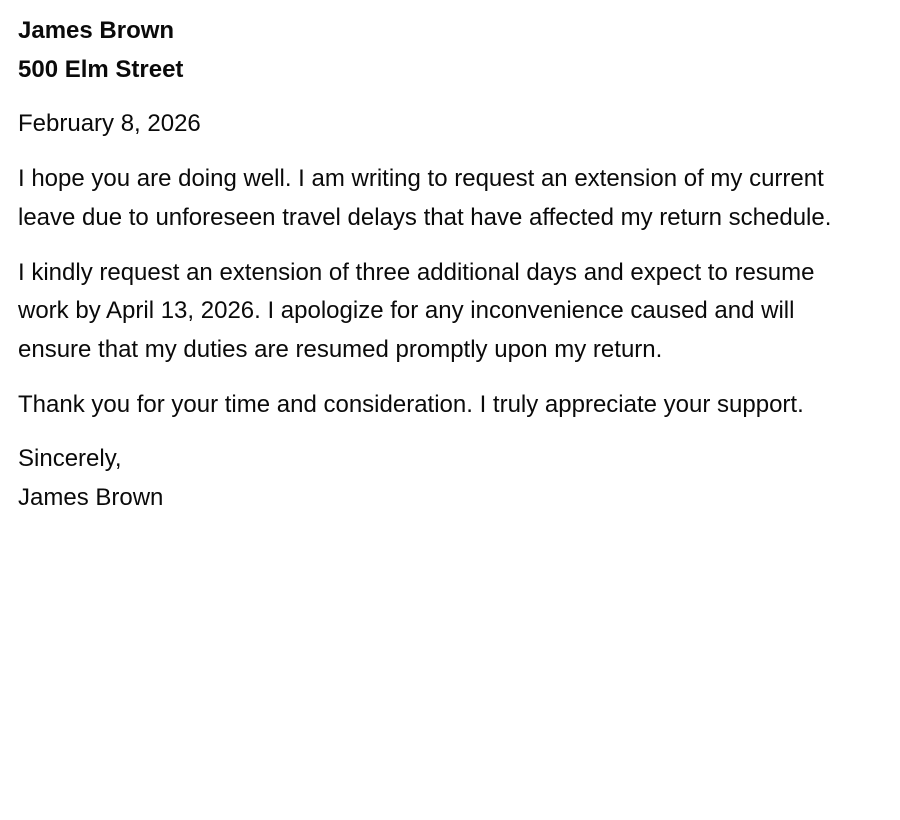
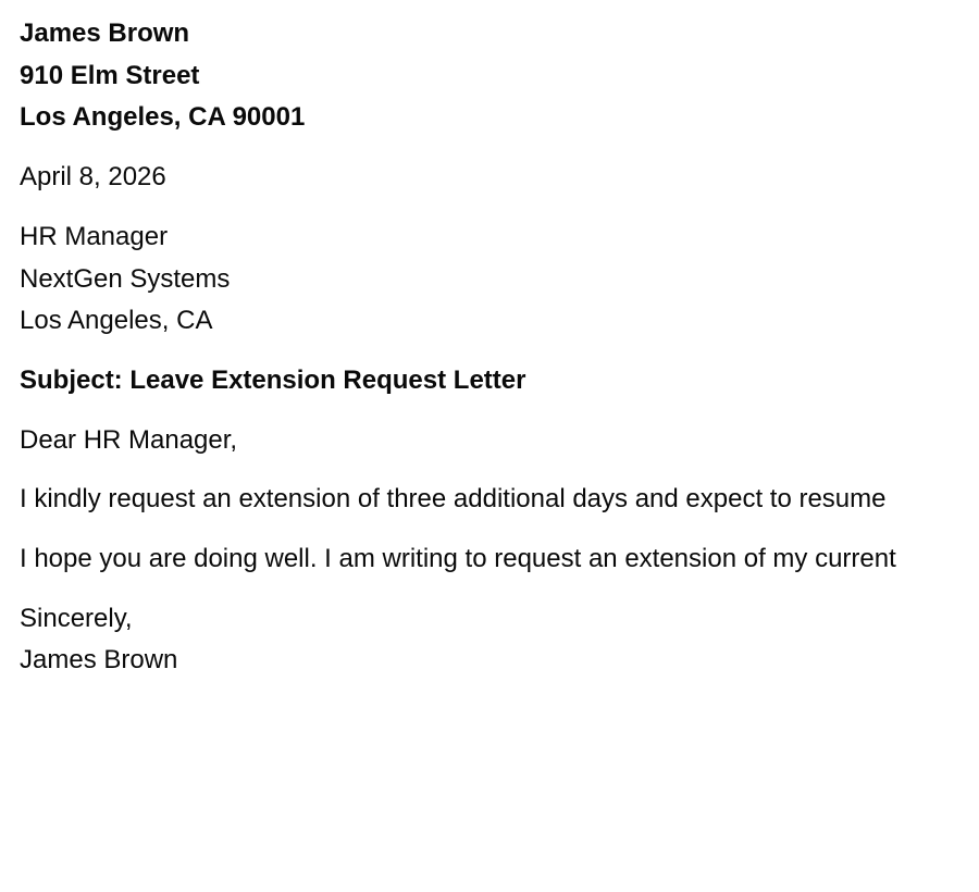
  James Brown
- 500 Elm Street
+ 910 Elm Street
+ Los Angeles, CA 90001
- February 8, 2026
+ April 8, 2026
+ HR Manager
+ NextGen Systems
+ Los Angeles, CA
+ Subject: Leave Extension Request Letter
+ Dear HR Manager,
- I hope you are doing well. I am writing to request an extension of my current
+ I kindly request an extension of three additional days and expect to resume
- leave due to unforeseen travel delays that have affected my return schedule.
- I kindly request an extension of three additional days and expect to resume
+ I hope you are doing well. I am writing to request an extension of my current
- work by April 13, 2026. I apologize for any inconvenience caused and will
- ensure that my duties are resumed promptly upon my return.
- Thank you for your time and consideration. I truly appreciate your support.
  Sincerely,
  James Brown
